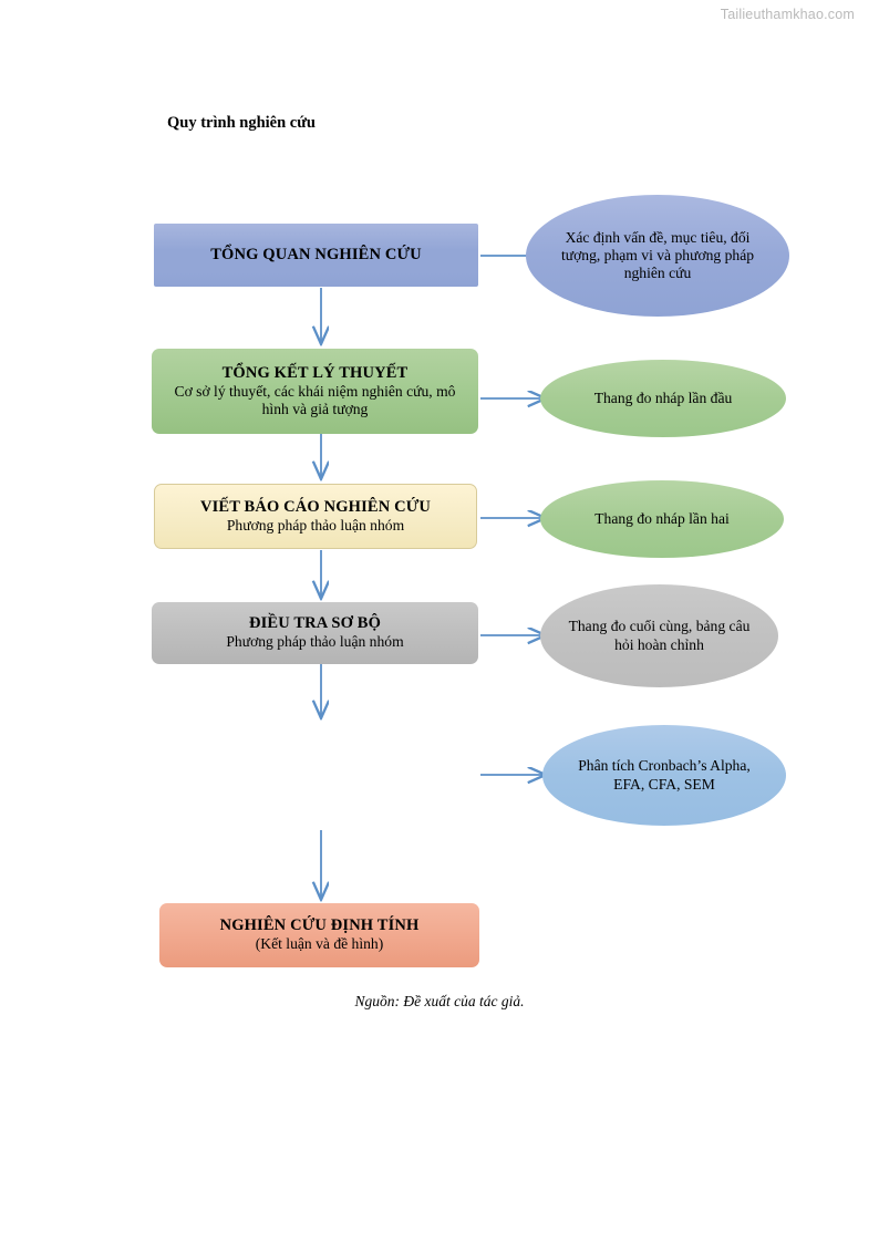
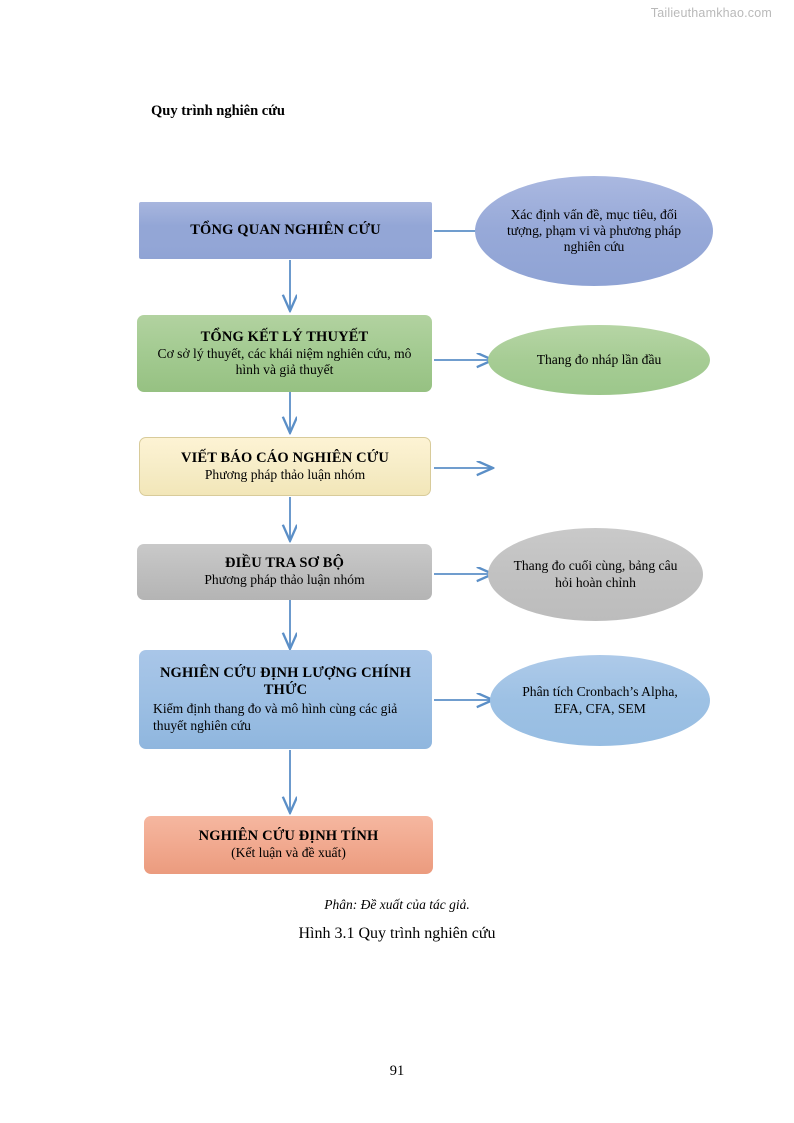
  Tailieuthamkhao.com
  Quy trình nghiên cứu
  TỔNG QUAN NGHIÊN CỨU
  TỔNG KẾT LÝ THUYẾT
- Cơ sở lý thuyết, các khái niệm nghiên cứu, mô hình và giả tượng
+ Cơ sở lý thuyết, các khái niệm nghiên cứu, mô hình và giả thuyết
  VIẾT BÁO CÁO NGHIÊN CỨU
  Phương pháp thảo luận nhóm
  ĐIỀU TRA SƠ BỘ
  Phương pháp thảo luận nhóm
+ NGHIÊN CỨU ĐỊNH LƯỢNG CHÍNH THỨC
+ Kiểm định thang đo và mô hình cùng các giả thuyết nghiên cứu
  NGHIÊN CỨU ĐỊNH TÍNH
- (Kết luận và đề hình)
+ (Kết luận và đề xuất)
  Xác định vấn đề, mục tiêu, đối tượng, phạm vi và phương pháp nghiên cứu
  Thang đo nháp lần đầu
- Thang đo nháp lần hai
  Thang đo cuối cùng, bảng câu hỏi hoàn chỉnh
  Phân tích Cronbach’s Alpha, EFA, CFA, SEM
- Nguồn: Đề xuất của tác giả.
+ Phân: Đề xuất của tác giả.
+ Hình 3.1 Quy trình nghiên cứu
+ 91
